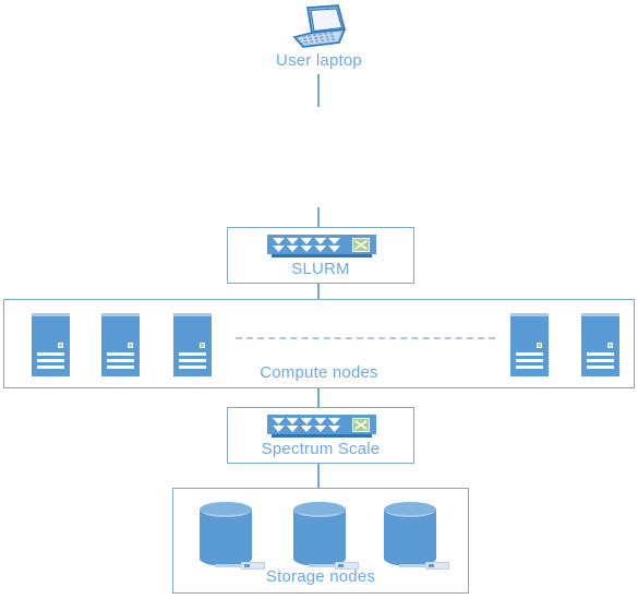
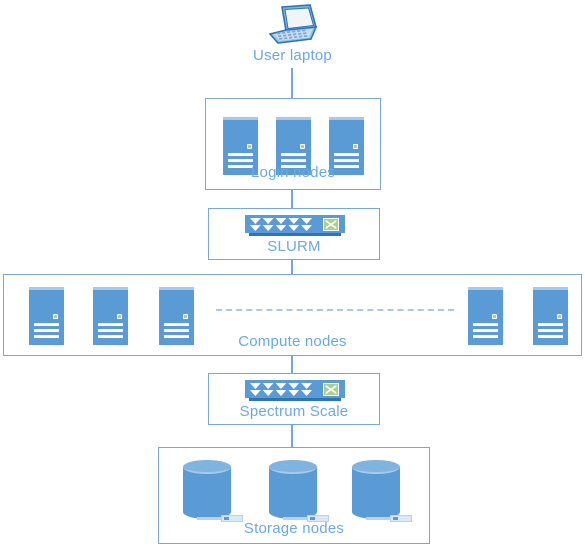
  User laptop
+ Login nodes
  SLURM
  Compute nodes
  Spectrum Scale
  Storage nodes
